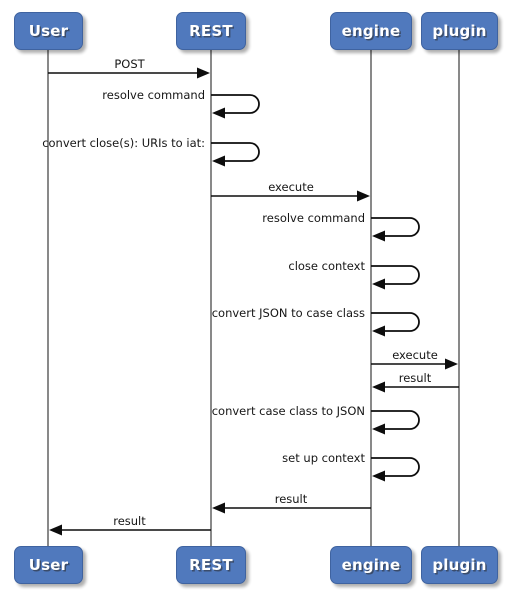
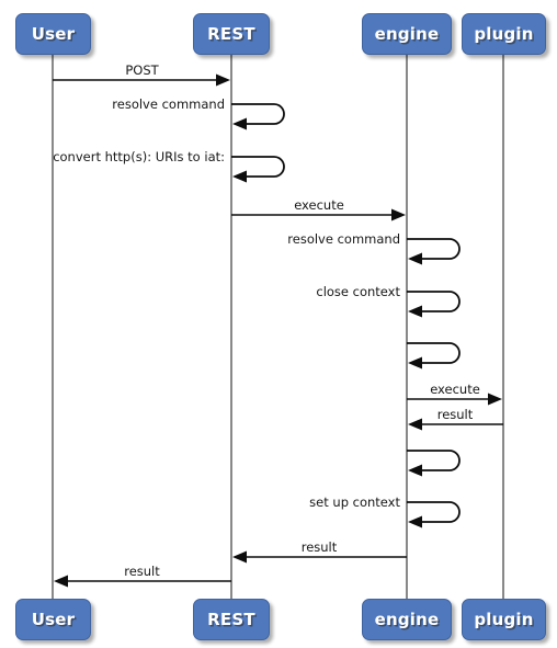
  POST
  resolve command
- convert close(s): URIs to iat:
+ convert http(s): URIs to iat:
  execute
  resolve command
  close context
- convert JSON to case class
  execute
  result
- convert case class to JSON
  set up context
  result
  result
  User
  REST
  engine
  plugin
  User
  REST
  engine
  plugin
